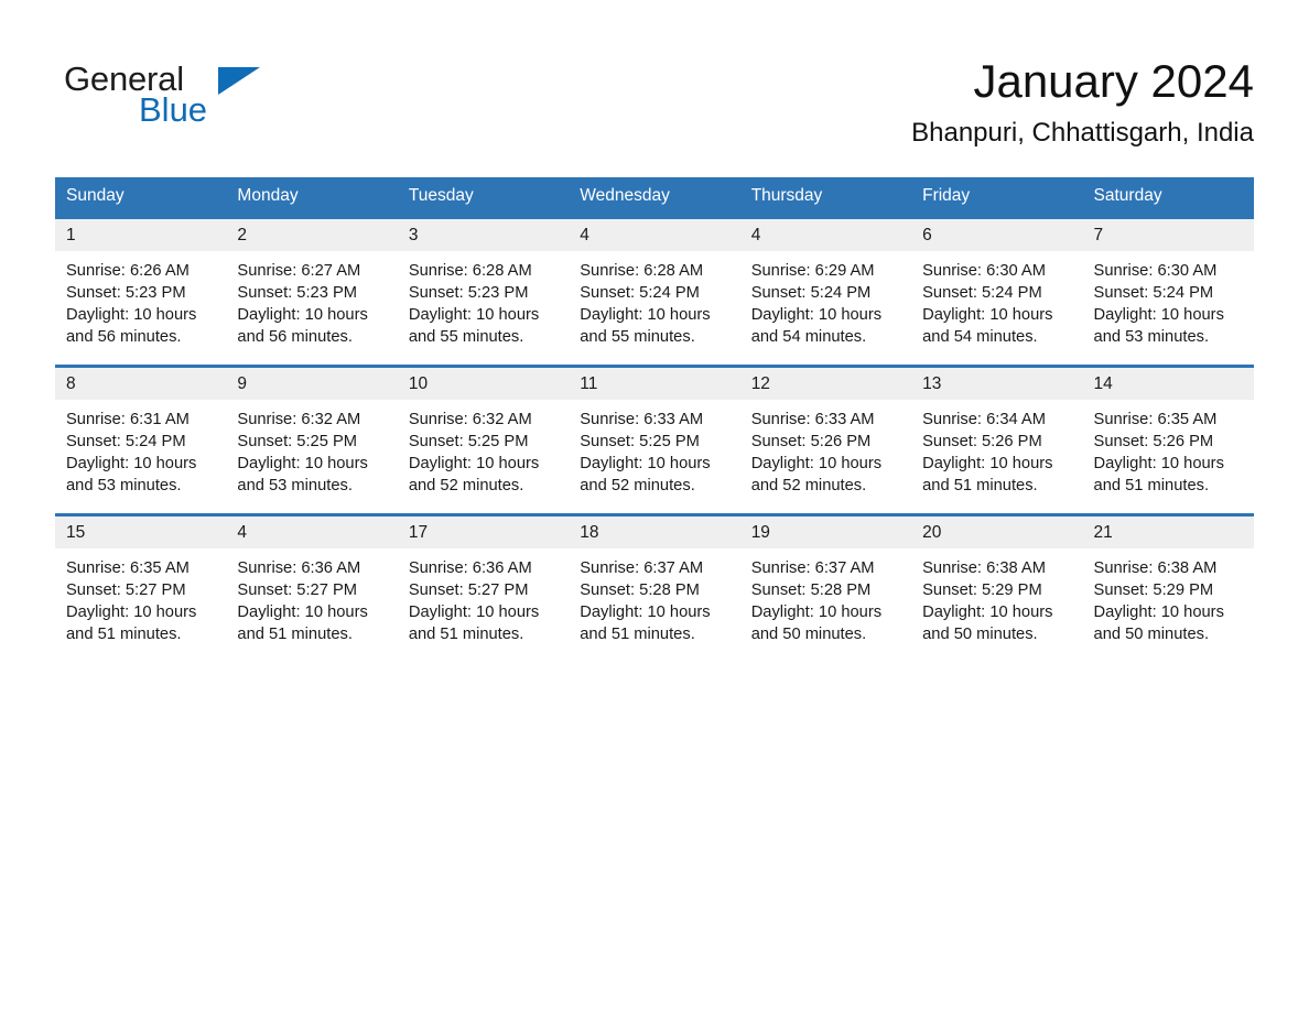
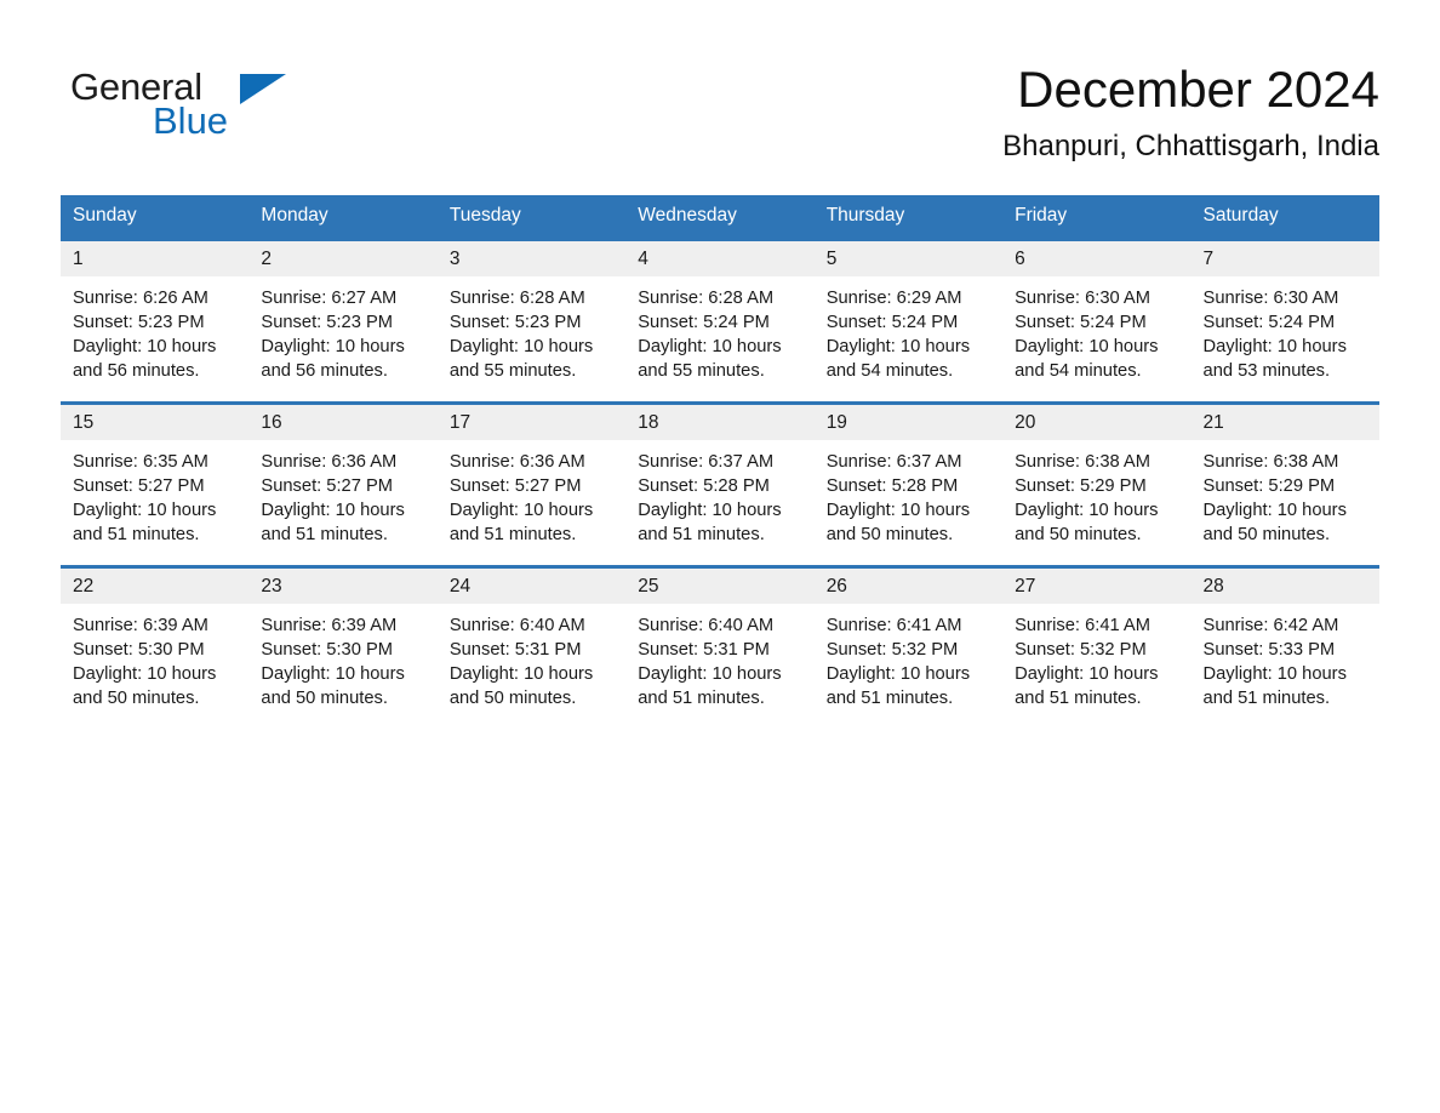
  General
  Blue
- January 2024
+ December 2024
  Bhanpuri, Chhattisgarh, India
  Sunday	Monday	Tuesday	Wednesday	Thursday	Friday	Saturday
- 1Sunrise: 6:26 AMSunset: 5:23 PMDaylight: 10 hoursand 56 minutes.	2Sunrise: 6:27 AMSunset: 5:23 PMDaylight: 10 hoursand 56 minutes.	3Sunrise: 6:28 AMSunset: 5:23 PMDaylight: 10 hoursand 55 minutes.	4Sunrise: 6:28 AMSunset: 5:24 PMDaylight: 10 hoursand 55 minutes.	4Sunrise: 6:29 AMSunset: 5:24 PMDaylight: 10 hoursand 54 minutes.	6Sunrise: 6:30 AMSunset: 5:24 PMDaylight: 10 hoursand 54 minutes.	7Sunrise: 6:30 AMSunset: 5:24 PMDaylight: 10 hoursand 53 minutes.
+ 1Sunrise: 6:26 AMSunset: 5:23 PMDaylight: 10 hoursand 56 minutes.	2Sunrise: 6:27 AMSunset: 5:23 PMDaylight: 10 hoursand 56 minutes.	3Sunrise: 6:28 AMSunset: 5:23 PMDaylight: 10 hoursand 55 minutes.	4Sunrise: 6:28 AMSunset: 5:24 PMDaylight: 10 hoursand 55 minutes.	5Sunrise: 6:29 AMSunset: 5:24 PMDaylight: 10 hoursand 54 minutes.	6Sunrise: 6:30 AMSunset: 5:24 PMDaylight: 10 hoursand 54 minutes.	7Sunrise: 6:30 AMSunset: 5:24 PMDaylight: 10 hoursand 53 minutes.
- 8Sunrise: 6:31 AMSunset: 5:24 PMDaylight: 10 hoursand 53 minutes.	9Sunrise: 6:32 AMSunset: 5:25 PMDaylight: 10 hoursand 53 minutes.	10Sunrise: 6:32 AMSunset: 5:25 PMDaylight: 10 hoursand 52 minutes.	11Sunrise: 6:33 AMSunset: 5:25 PMDaylight: 10 hoursand 52 minutes.	12Sunrise: 6:33 AMSunset: 5:26 PMDaylight: 10 hoursand 52 minutes.	13Sunrise: 6:34 AMSunset: 5:26 PMDaylight: 10 hoursand 51 minutes.	14Sunrise: 6:35 AMSunset: 5:26 PMDaylight: 10 hoursand 51 minutes.
- 15Sunrise: 6:35 AMSunset: 5:27 PMDaylight: 10 hoursand 51 minutes.	4Sunrise: 6:36 AMSunset: 5:27 PMDaylight: 10 hoursand 51 minutes.	17Sunrise: 6:36 AMSunset: 5:27 PMDaylight: 10 hoursand 51 minutes.	18Sunrise: 6:37 AMSunset: 5:28 PMDaylight: 10 hoursand 51 minutes.	19Sunrise: 6:37 AMSunset: 5:28 PMDaylight: 10 hoursand 50 minutes.	20Sunrise: 6:38 AMSunset: 5:29 PMDaylight: 10 hoursand 50 minutes.	21Sunrise: 6:38 AMSunset: 5:29 PMDaylight: 10 hoursand 50 minutes.
+ 15Sunrise: 6:35 AMSunset: 5:27 PMDaylight: 10 hoursand 51 minutes.	16Sunrise: 6:36 AMSunset: 5:27 PMDaylight: 10 hoursand 51 minutes.	17Sunrise: 6:36 AMSunset: 5:27 PMDaylight: 10 hoursand 51 minutes.	18Sunrise: 6:37 AMSunset: 5:28 PMDaylight: 10 hoursand 51 minutes.	19Sunrise: 6:37 AMSunset: 5:28 PMDaylight: 10 hoursand 50 minutes.	20Sunrise: 6:38 AMSunset: 5:29 PMDaylight: 10 hoursand 50 minutes.	21Sunrise: 6:38 AMSunset: 5:29 PMDaylight: 10 hoursand 50 minutes.
+ 22Sunrise: 6:39 AMSunset: 5:30 PMDaylight: 10 hoursand 50 minutes.	23Sunrise: 6:39 AMSunset: 5:30 PMDaylight: 10 hoursand 50 minutes.	24Sunrise: 6:40 AMSunset: 5:31 PMDaylight: 10 hoursand 50 minutes.	25Sunrise: 6:40 AMSunset: 5:31 PMDaylight: 10 hoursand 51 minutes.	26Sunrise: 6:41 AMSunset: 5:32 PMDaylight: 10 hoursand 51 minutes.	27Sunrise: 6:41 AMSunset: 5:32 PMDaylight: 10 hoursand 51 minutes.	28Sunrise: 6:42 AMSunset: 5:33 PMDaylight: 10 hoursand 51 minutes.
